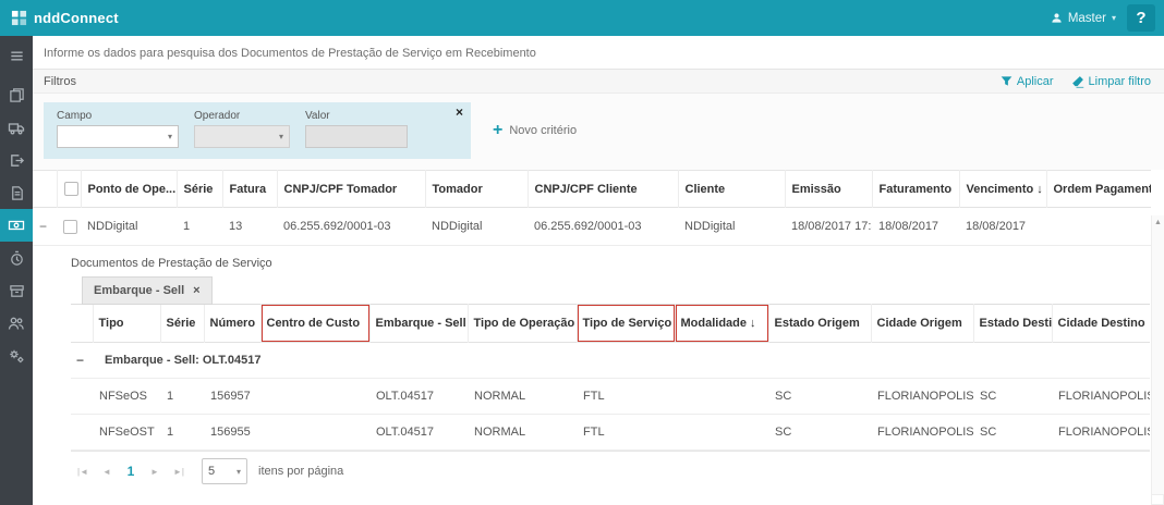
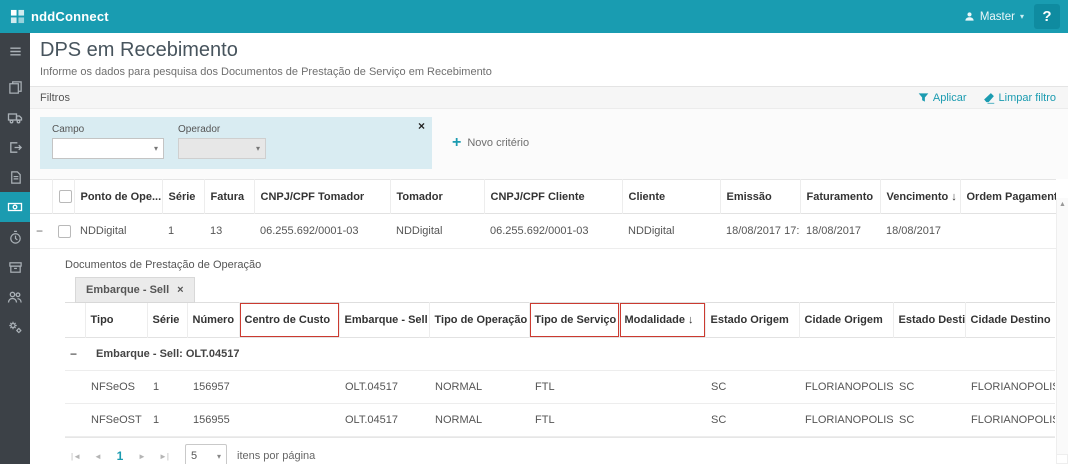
  nddConnect
  Master
  ▾
  ?
+ DPS em Recebimento
  Informe os dados para pesquisa dos Documentos de Prestação de Serviço em Recebimento
  Filtros
  Aplicar
  Limpar filtro
  ×
  Campo
  ▾
  Operador
  ▾
- Valor
  +
  Novo critério
  		Ponto de Ope...	Série	Fatura	CNPJ/CPF Tomador	Tomador	CNPJ/CPF Cliente	Cliente	Emissão	Faturamento	Vencimento ↓	Ordem Pagament
  −		NDDigital	1	13	06.255.692/0001-03	NDDigital	06.255.692/0001-03	NDDigital	18/08/2017 17:	18/08/2017	18/08/2017
- Documentos de Prestação de Serviço
+ Documentos de Prestação de Operação
  Embarque - Sell
  ×
  	Tipo	Série	Número	Centro de Custo	Embarque - Sell	Tipo de Operação	Tipo de Serviço	Modalidade ↓	Estado Origem	Cidade Origem	Estado Desti	Cidade Destino
  −	Embarque - Sell: OLT.04517
  	NFSeOS	1	156957		OLT.04517	NORMAL	FTL		SC	FLORIANOPOLIS	SC	FLORIANOPOLI
  	NFSeOST	1	156955		OLT.04517	NORMAL	FTL		SC	FLORIANOPOLIS	SC	FLORIANOPOLI
  |◄
  ◄
  1
  ►
  ►|
  5
  ▾
  itens por página
